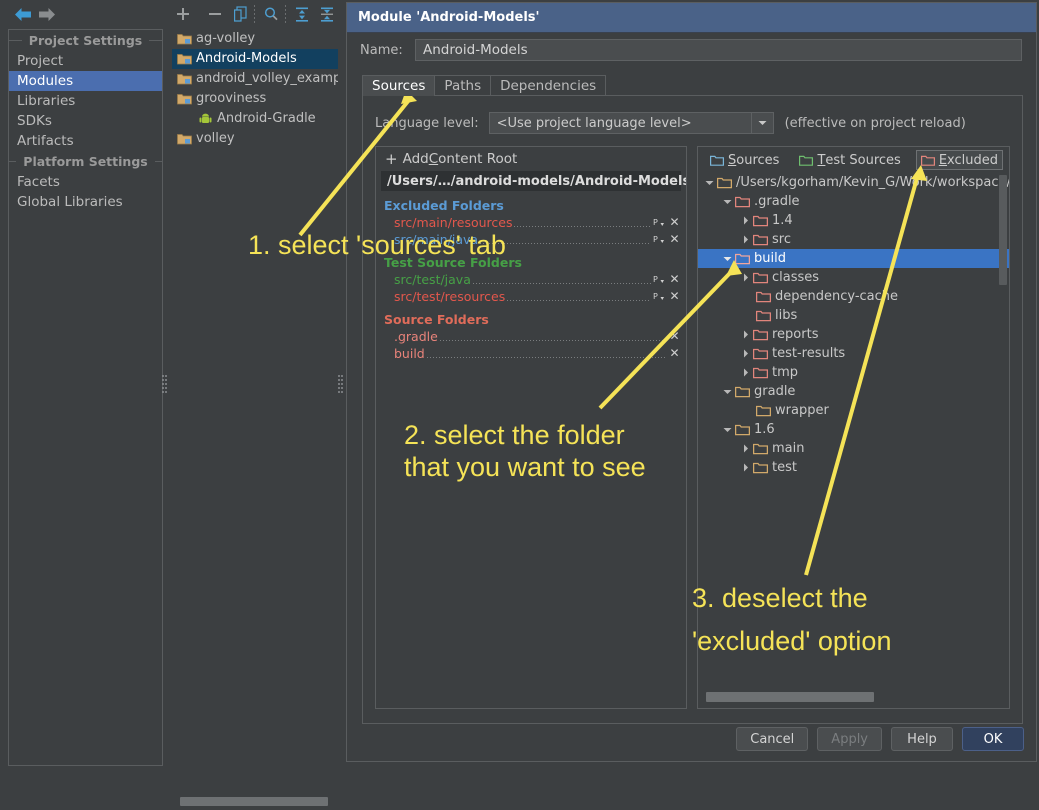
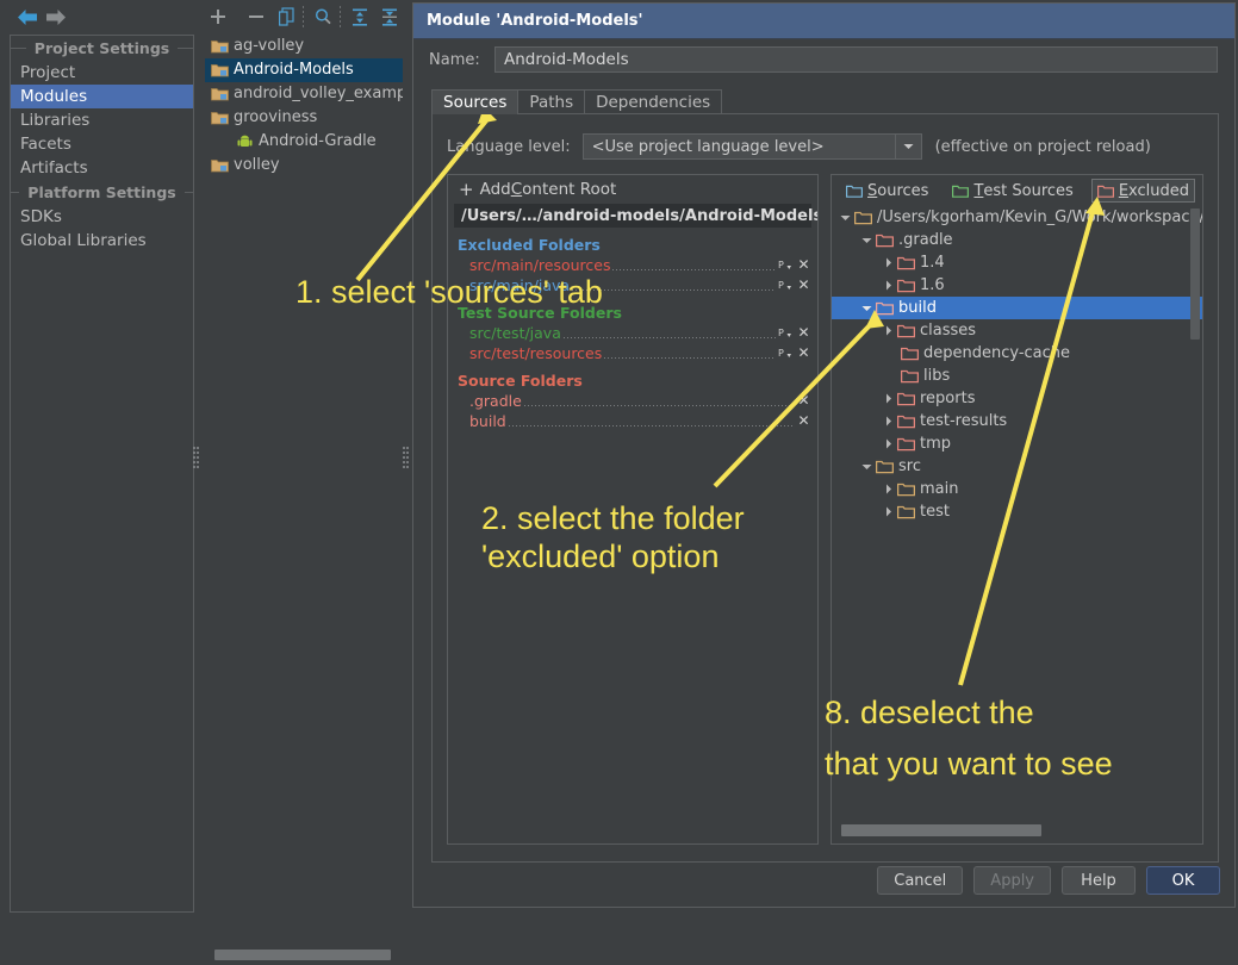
  Project Settings
  Project
  Modules
  Libraries
- SDKs
+ Facets
  Artifacts
  Platform Settings
- Facets
+ SDKs
  Global Libraries
  ag-volley
  Android-Models
  android_volley_examp
  grooviness
  Android-Gradle
  volley
  Module 'Android-Models'
  Name:
  Android-Models
  Sources
  Paths
  Dependencies
  Language level:
  <Use project language level>
  (effective on project reload)
  +
  Add
  C
  ontent Root
  /Users/…/android-models/Android-Model
  Excluded Folders
  src/main/resources
  P
  ✕
  src/main/java
  P
  ✕
  Test Source Folders
  src/test/java
  P
  ✕
  src/test/resources
  P
  ✕
  Source Folders
  .gradle
  ✕
  build
  ✕
  S
  ources
  T
  est Sources
  E
  xcluded
  /Users/kgorham/Kevin_G/Wrk/workspac/
  .gradle
  1.4
- src
+ 1.6
  build
  classes
  dependency-cace
  libs
  reports
  test-results
  tmp
- gradle
- wrapper
- 1.6
+ src
  main
  test
  Cancel
  Apply
  Help
  OK
  1. select 'sources' tab
  2. select the folder
- that you want to see
+ 'excluded' option
- 3. deselect the
+ 8. deselect the
- 'excluded' option
+ that you want to see
